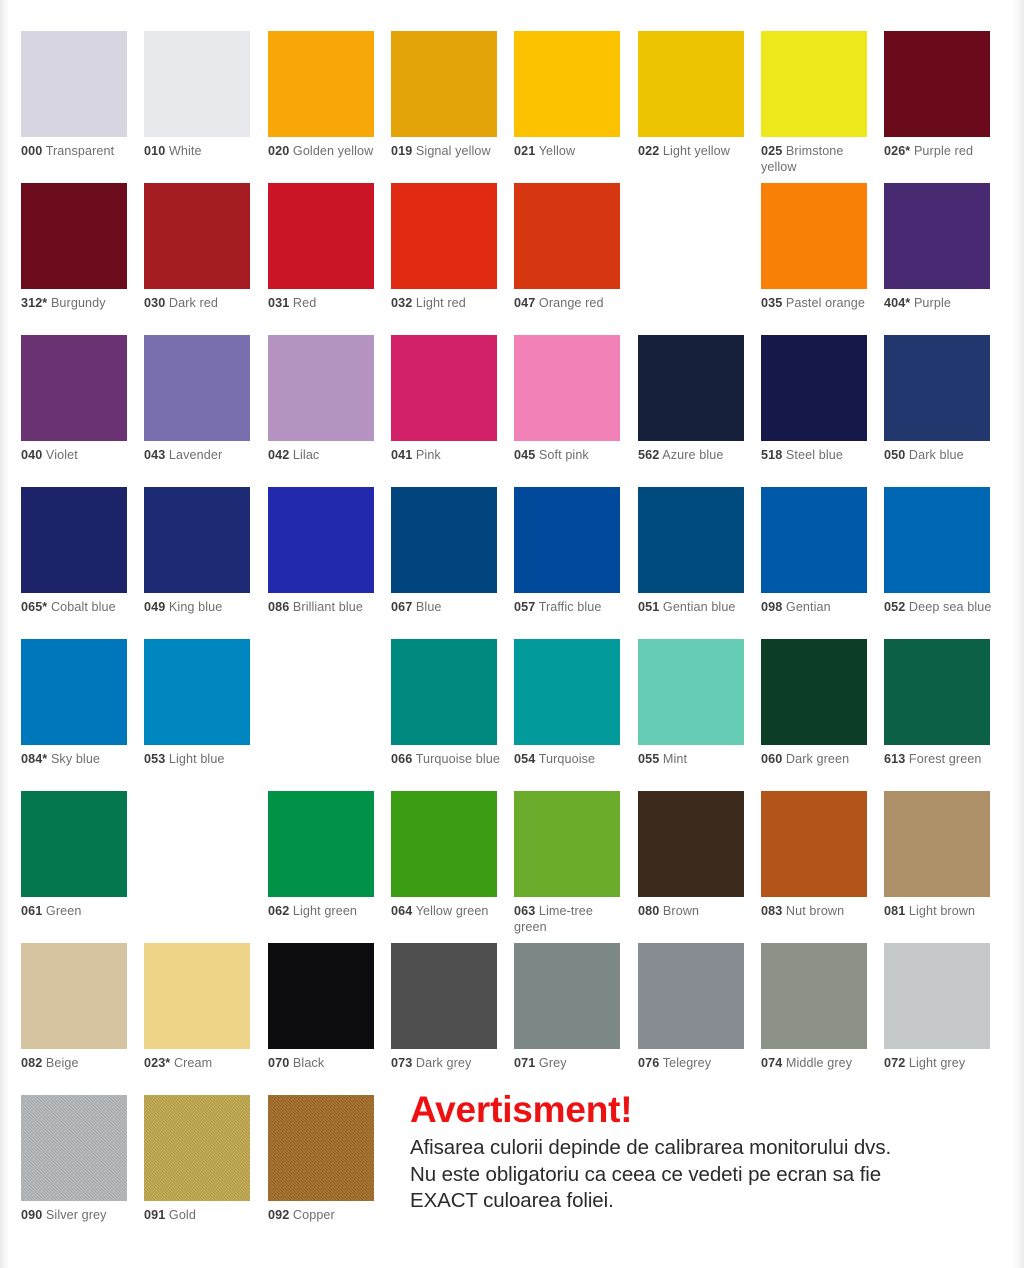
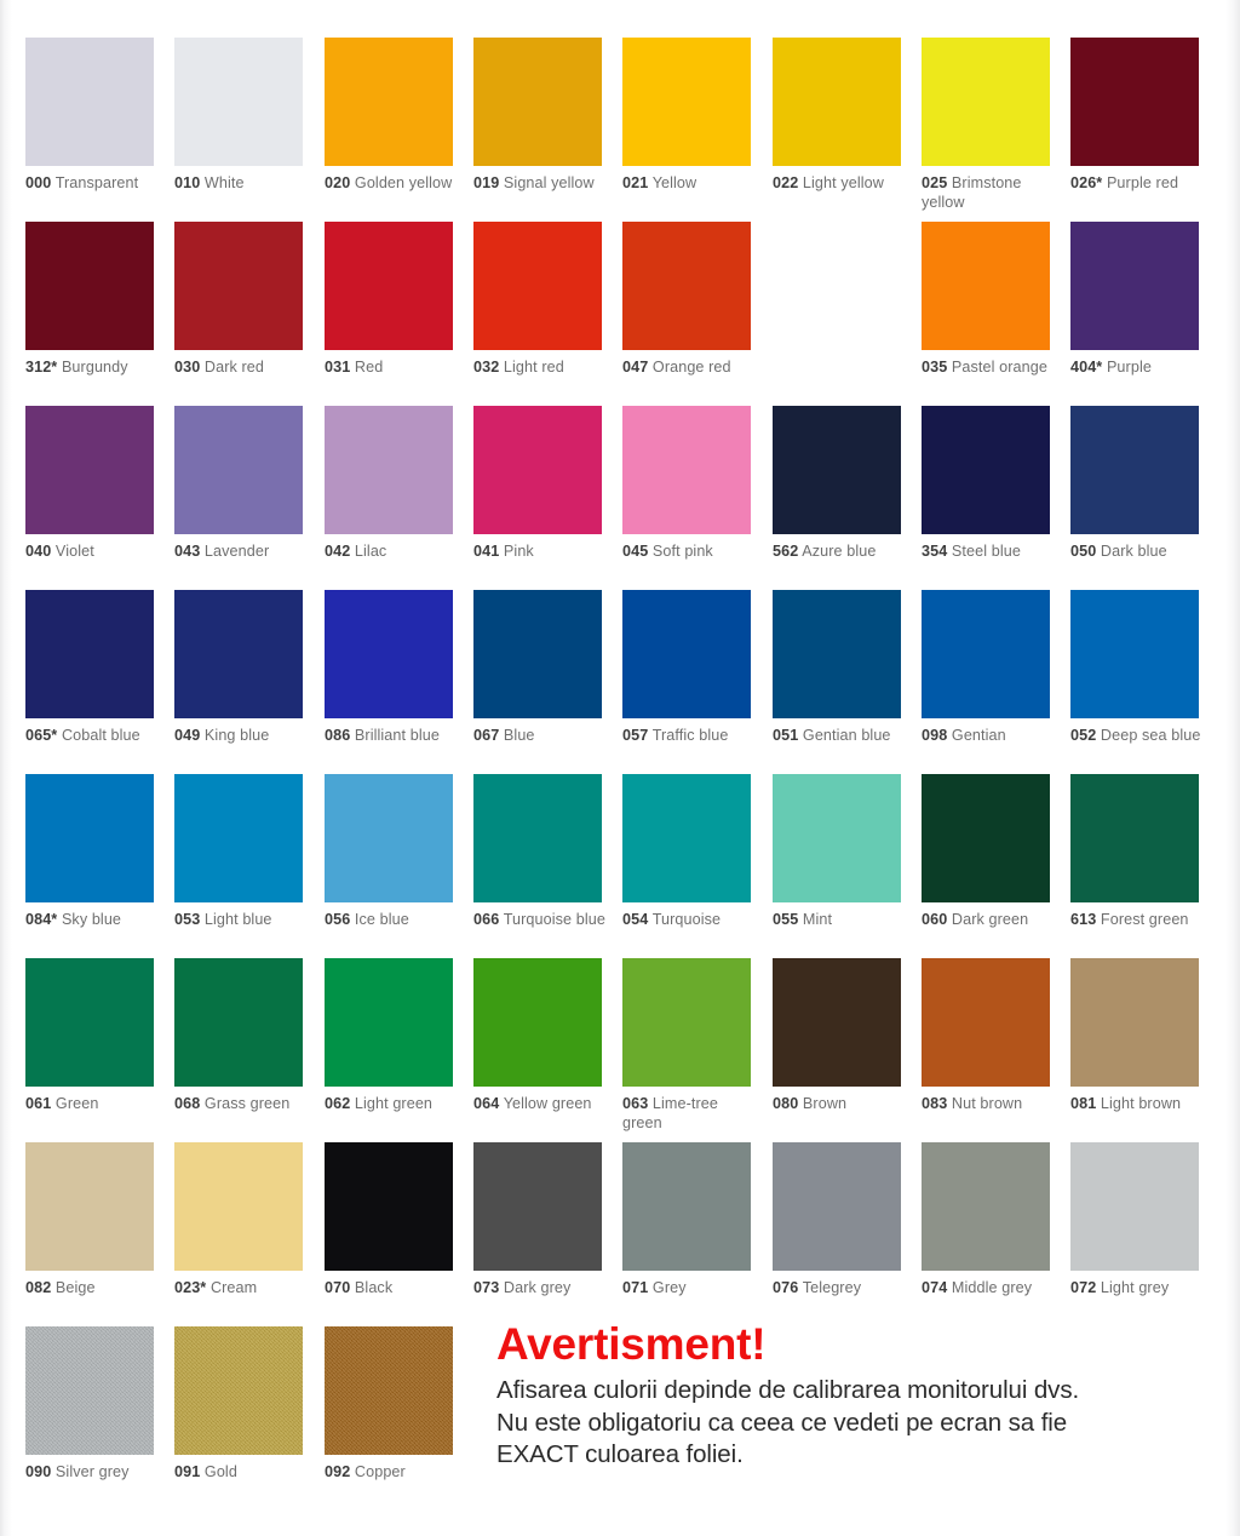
  000 Transparent
  010 White
  020 Golden yellow
  019 Signal yellow
  021 Yellow
  022 Light yellow
  025 Brimstone yellow
  026* Purple red
  312* Burgundy
  030 Dark red
  031 Red
  032 Light red
  047 Orange red
  035 Pastel orange
  404* Purple
  040 Violet
  043 Lavender
  042 Lilac
  041 Pink
  045 Soft pink
  562 Azure blue
- 518 Steel blue
+ 354 Steel blue
  050 Dark blue
  065* Cobalt blue
  049 King blue
  086 Brilliant blue
  067 Blue
  057 Traffic blue
  051 Gentian blue
  098 Gentian
  052 Deep sea blue
  084* Sky blue
  053 Light blue
+ 056 Ice blue
  066 Turquoise blue
  054 Turquoise
  055 Mint
  060 Dark green
  613 Forest green
  061 Green
+ 068 Grass green
  062 Light green
  064 Yellow green
  063 Lime-tree green
  080 Brown
  083 Nut brown
  081 Light brown
  082 Beige
  023* Cream
  070 Black
  073 Dark grey
  071 Grey
  076 Telegrey
  074 Middle grey
  072 Light grey
  090 Silver grey
  091 Gold
  092 Copper
  Avertisment!
  Afisarea culorii depinde de calibrarea monitorului dvs.
  Nu este obligatoriu ca ceea ce vedeti pe ecran sa fie
  EXACT culoarea foliei.
